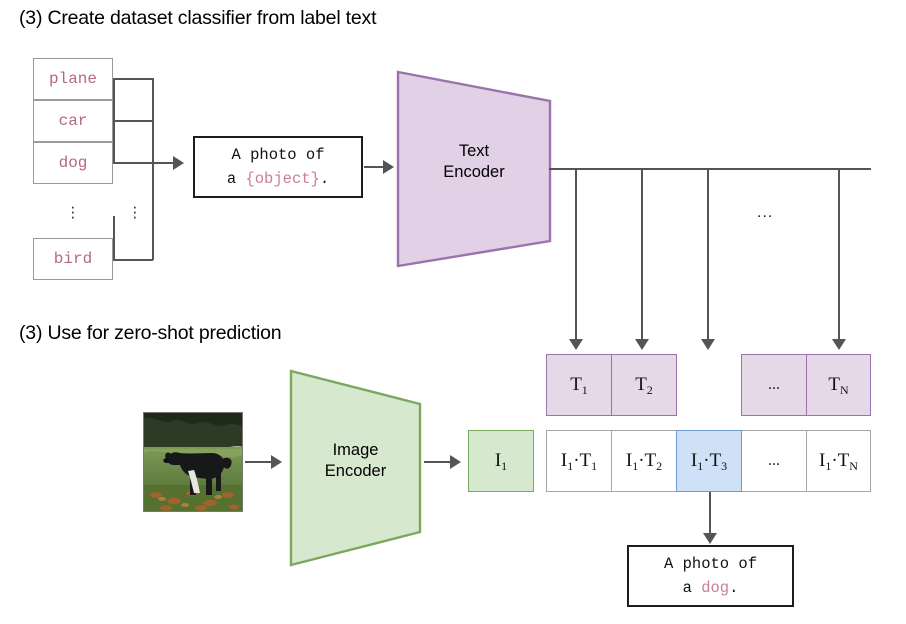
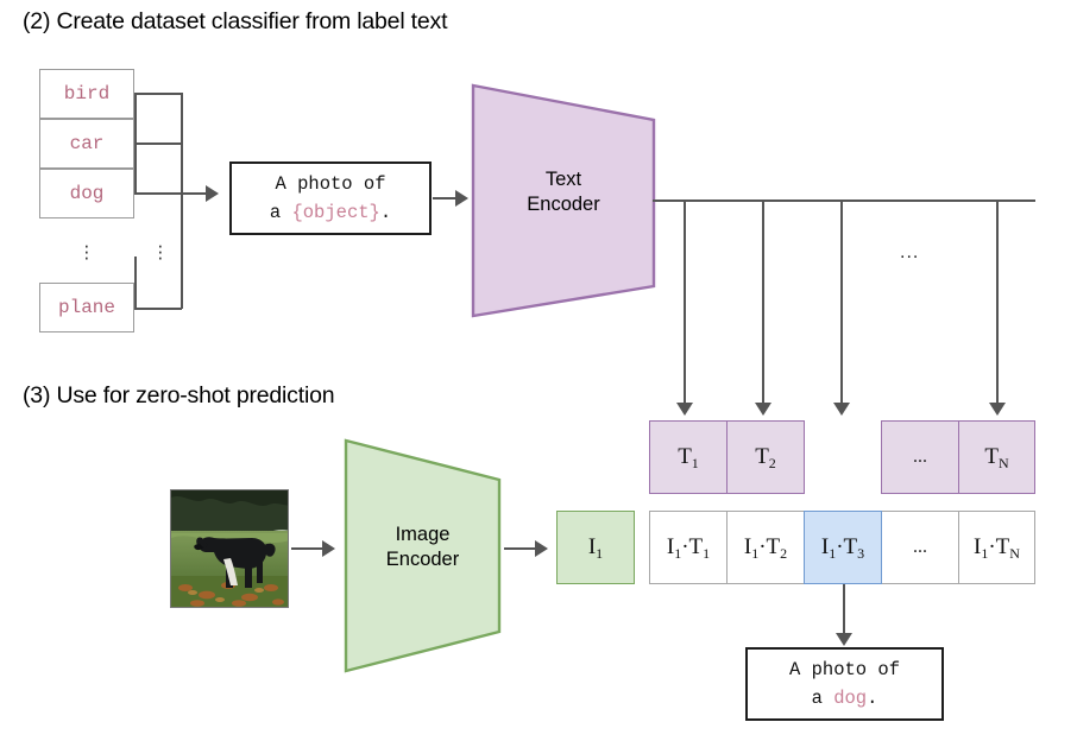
- (3) Create dataset classifier from label text
+ (2) Create dataset classifier from label text
  (3) Use for zero-shot prediction
- plane
+ bird
  car
  dog
- bird
+ plane
  ·
  ·
  ·
  ·
  ·
  ·
  A photo of
  a {object}.
  Text
  Encoder
  ...
  T1
  T2
  ...
  TN
  Image
  Encoder
  I1
  I1·T1
  I1·T2
  I1·T3
  ...
  I1·TN
  A photo of
  a dog.
